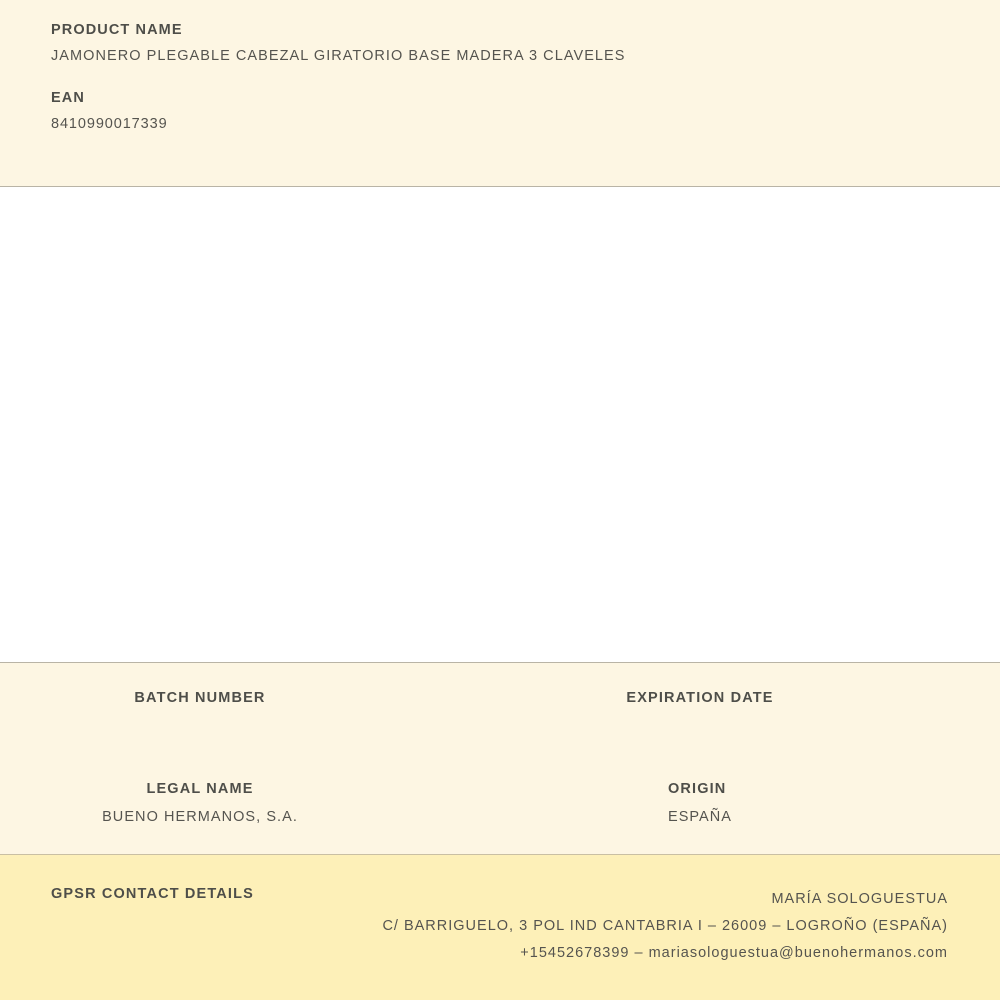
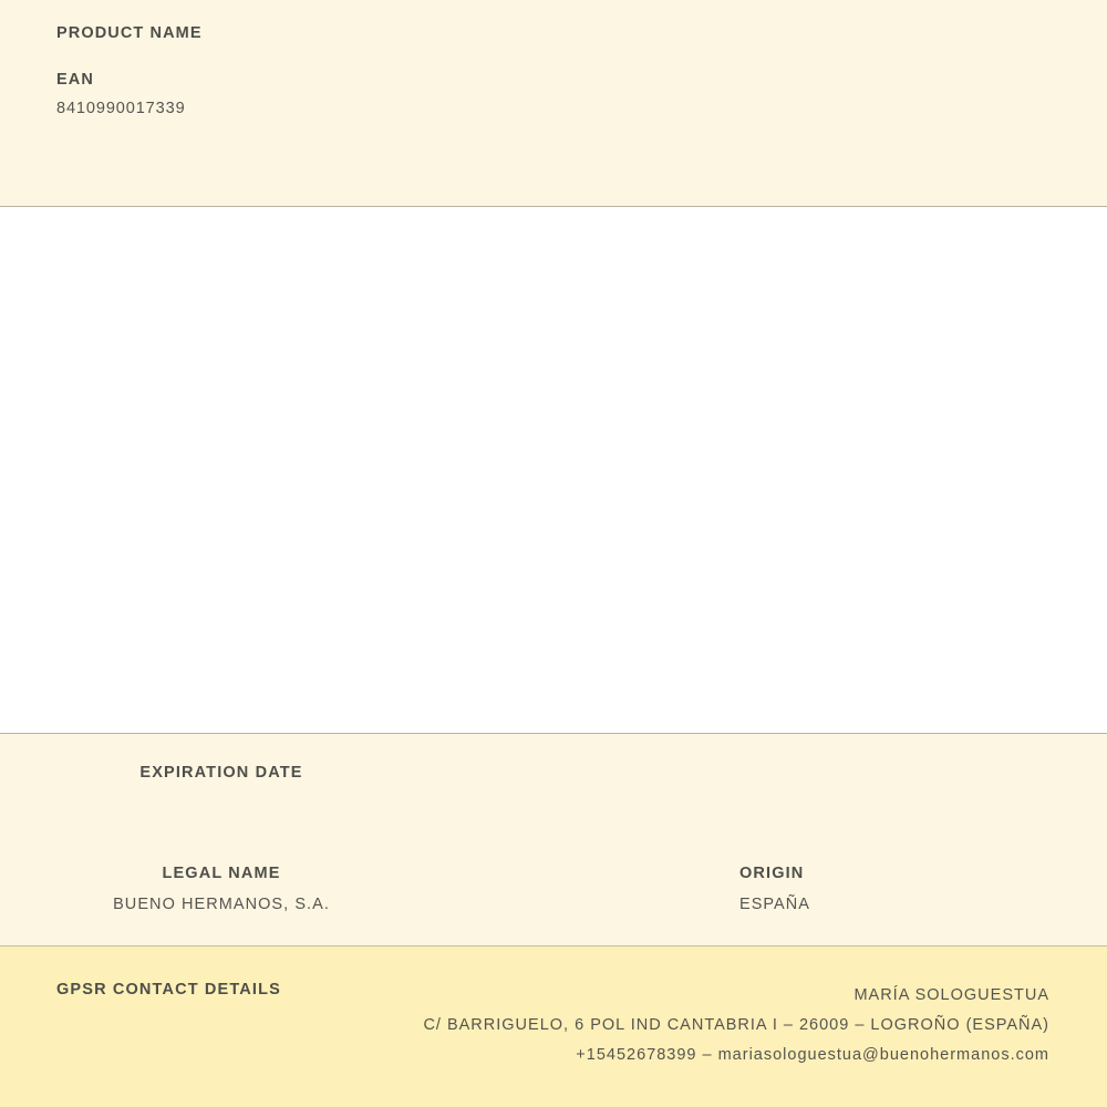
  PRODUCT NAME
- JAMONERO PLEGABLE CABEZAL GIRATORIO BASE MADERA 3 CLAVELES
  EAN
  8410990017339
- BATCH NUMBER
  EXPIRATION DATE
  LEGAL NAME
  BUENO HERMANOS, S.A.
  ORIGIN
  ESPAÑA
  GPSR CONTACT DETAILS
  MARÍA SOLOGUESTUA
- C/ BARRIGUELO, 3 POL IND CANTABRIA I – 26009 – LOGROÑO (ESPAÑA)
+ C/ BARRIGUELO, 6 POL IND CANTABRIA I – 26009 – LOGROÑO (ESPAÑA)
  +15452678399 – mariasologuestua@buenohermanos.com
